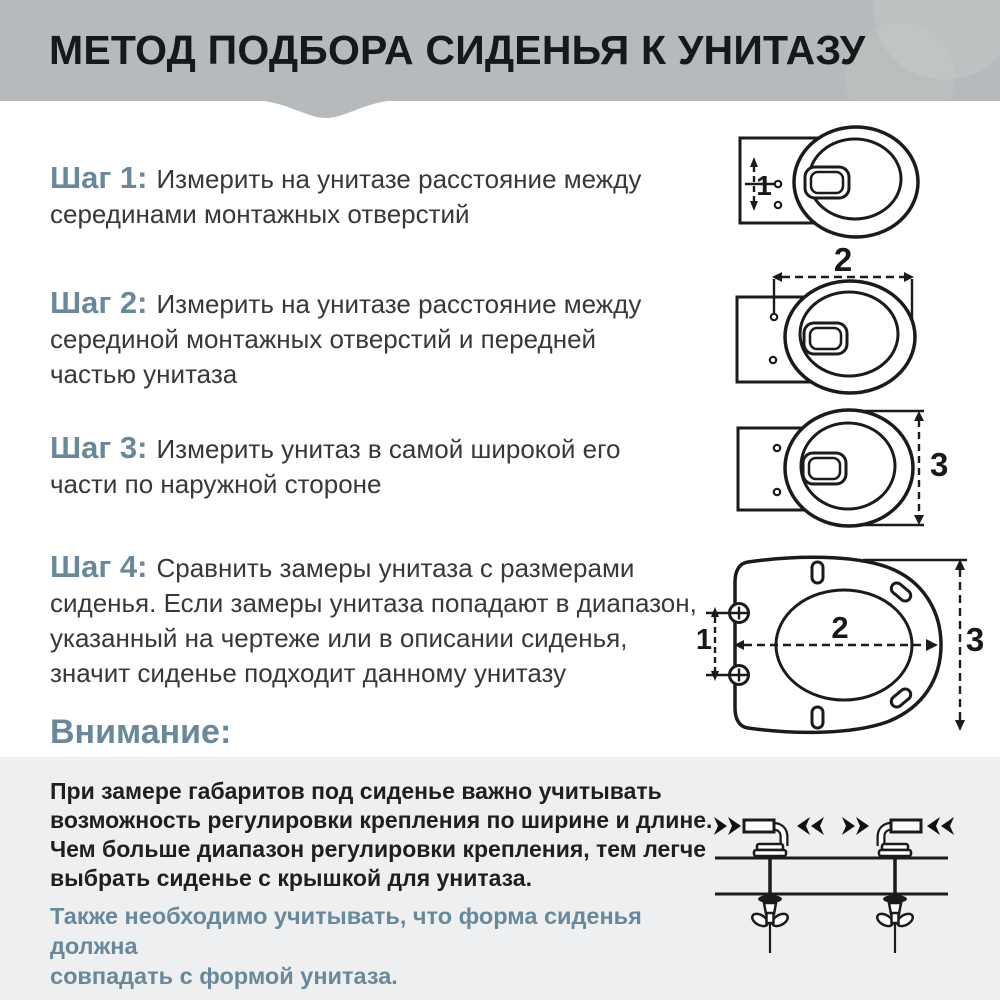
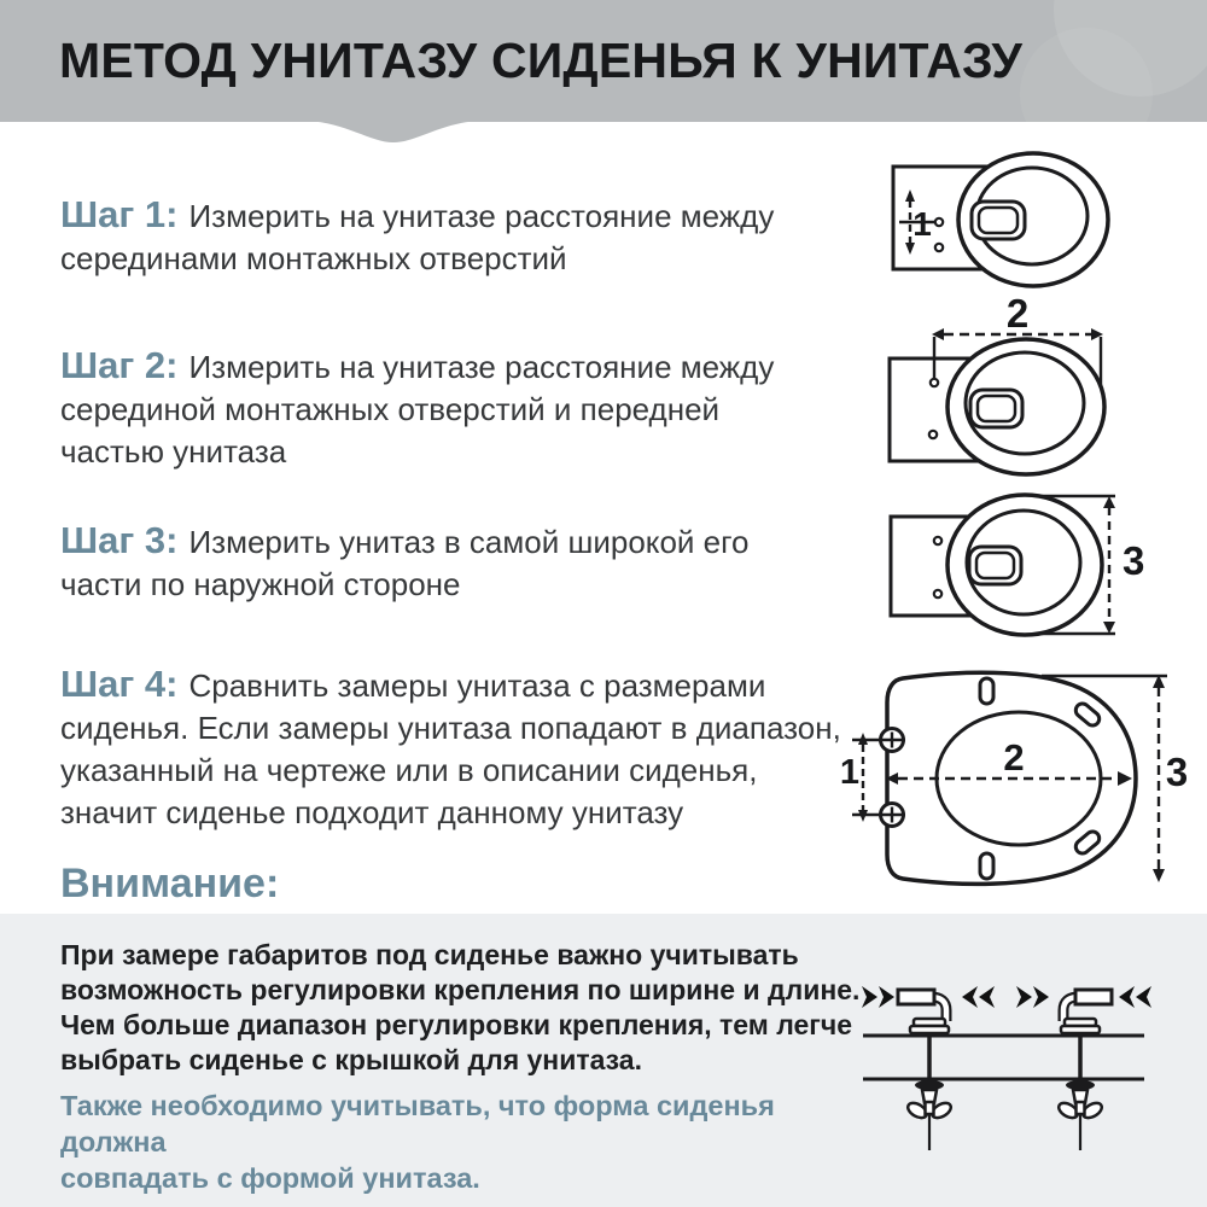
- МЕТОД ПОДБОРА СИДЕНЬЯ К УНИТАЗУ
+ МЕТОД УНИТАЗУ СИДЕНЬЯ К УНИТАЗУ
  Шаг 1: Измерить на унитазе расстояние между
  серединами монтажных отверстий
  Шаг 2: Измерить на унитазе расстояние между
  серединой монтажных отверстий и передней
  частью унитаза
  Шаг 3: Измерить унитаз в самой широкой его
  части по наружной стороне
  Шаг 4: Сравнить замеры унитаза с размерами
  сиденья. Если замеры унитаза попадают в диапазон,
  указанный на чертеже или в описании сиденья,
  значит сиденье подходит данному унитазу
  Внимание:
  При замере габаритов под сиденье важно учитывать
  возможность регулировки крепления по ширине и длине.
  Чем больше диапазон регулировки крепления, тем легче
  выбрать сиденье с крышкой для унитаза.
  Также необходимо учитывать, что форма сиденья должна
  совпадать с формой унитаза.
  1
  2
  3
  1
  2
  3
